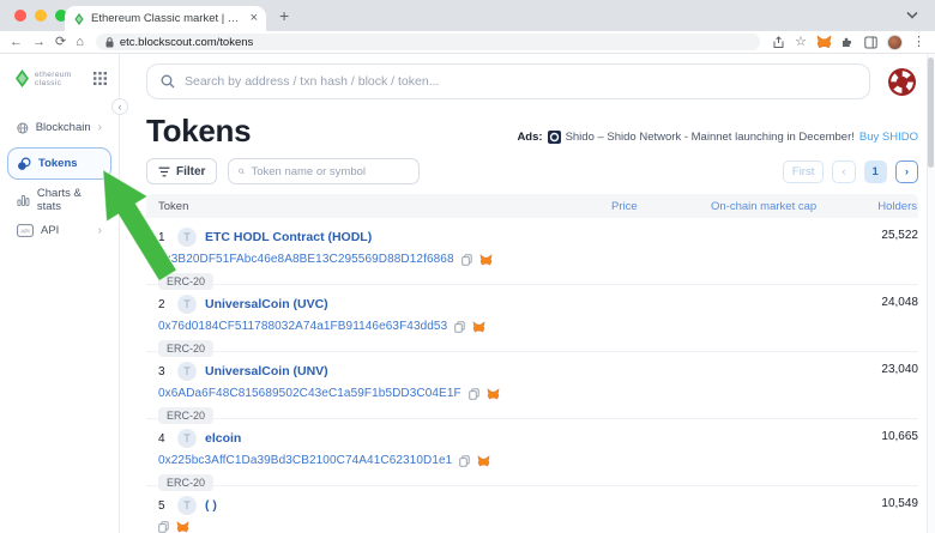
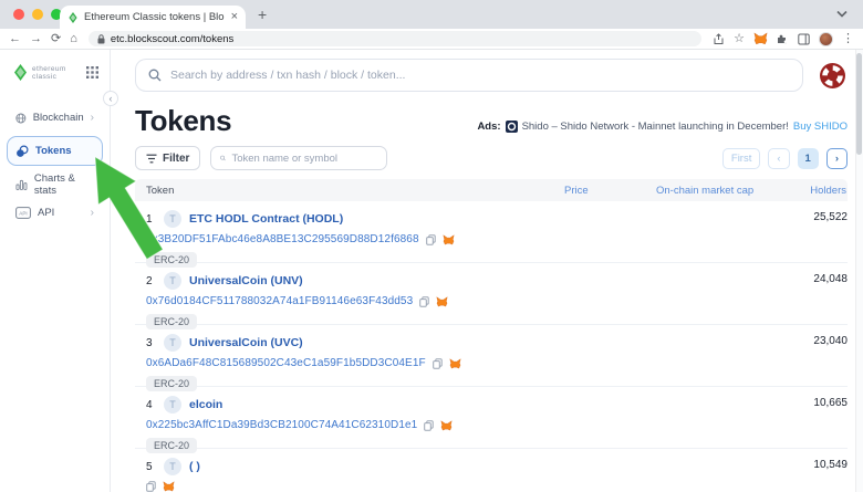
- Ethereum Classic market | Blo
+ Ethereum Classic tokens | Blo
  ×
  +
  ←
  →
  ⟳
  ⌂
  etc.blockscout.com/tokens
  ☆
  ⋮
  Blockchain
  ›
  Tokens
  Charts & stats
  API
  ›
  ‹
  Search by address / txn hash / block / token...
  Tokens
  Ads:
  Shido – Shido Network - Mainnet launching in December!
  Buy SHIDO
  Filter
  Token name or symbol
  First
  ‹
  1
  ›
  Token
  Price
  On-chain market cap
  Holders
  1
  T
  ETC HODL Contract (HODL)
  3B20DF51FAbc46e8A8BE13C295569D88D12f6868
  ERC-20
  25,522
  2
  T
- UniversalCoin (UVC)
+ UniversalCoin (UNV)
  0x76d0184CF511788032A74a1FB91146e63F43dd53
  ERC-20
  24,048
  3
  T
- UniversalCoin (UNV)
+ UniversalCoin (UVC)
  0x6ADa6F48C815689502C43eC1a59F1b5DD3C04E1F
  ERC-20
  23,040
  4
  T
  elcoin
  0x225bc3AffC1Da39Bd3CB2100C74A41C62310D1e1
  ERC-20
  10,665
  5
  T
  ( )
  10,549
